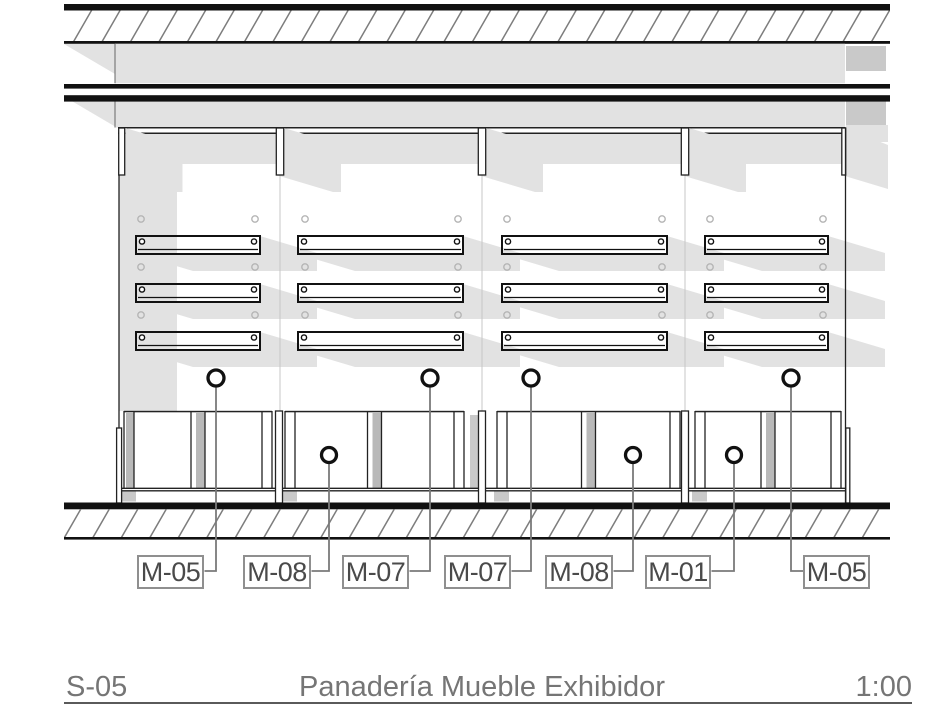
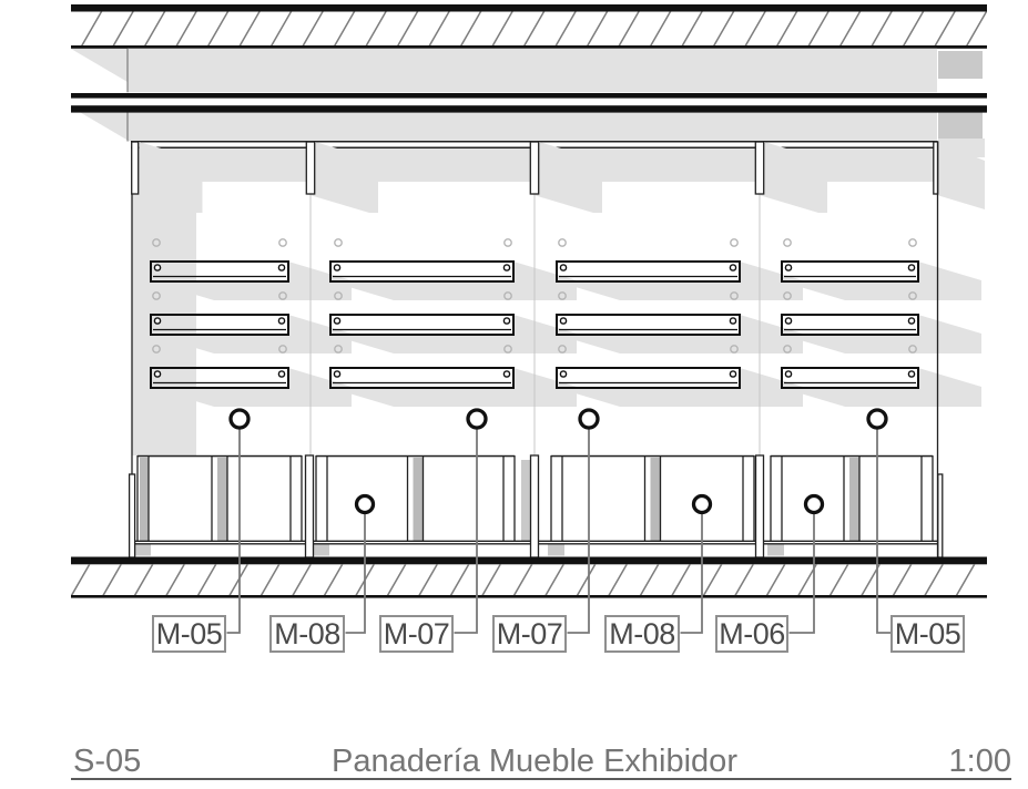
  M-05
  M-08
  M-07
  M-07
  M-08
- M-01
+ M-06
  M-05
  S-05
  Panadería Mueble Exhibidor
  1:00
